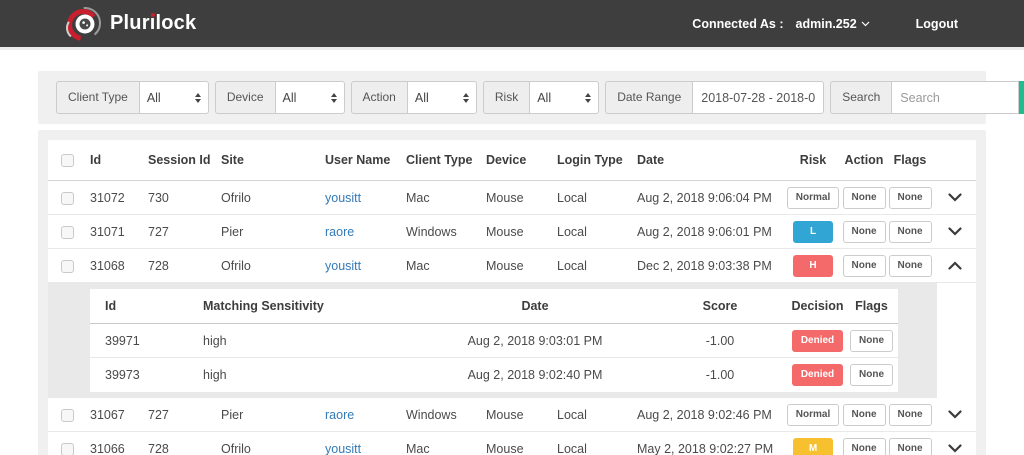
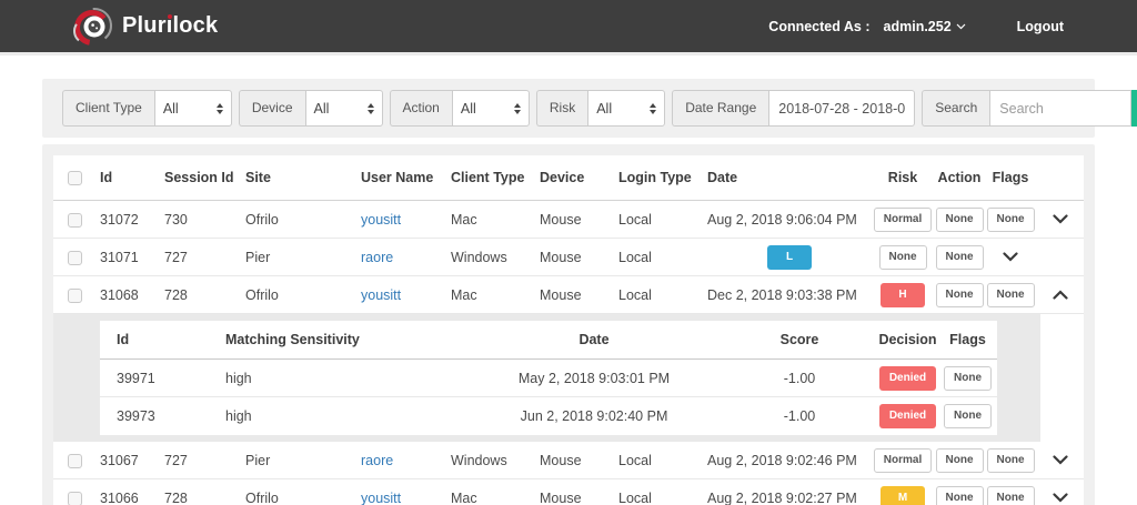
  Plurılock
  Connected As :
  admin.252
  Logout
  Client Type
  All
  Device
  All
  Action
  All
  Risk
  All
  Date Range
  2018-07-28 - 2018-0
  Search
  Search
  Id
  Session Id
  Site
  User Name
  Client Type
  Device
  Login Type
  Date
  Risk
  Action
  Flags
  31072
  730
  Ofrilo
  yousitt
  Mac
  Mouse
  Local
  Aug 2, 2018 9:06:04 PM
  Normal
  None
  None
  31071
  727
  Pier
  raore
  Windows
  Mouse
  Local
- Aug 2, 2018 9:06:01 PM
  L
  None
  None
  31068
  728
  Ofrilo
  yousitt
  Mac
  Mouse
  Local
  Dec 2, 2018 9:03:38 PM
  H
  None
  None
  Id
  Matching Sensitivity
  Date
  Score
  Decision
  Flags
  39971
  high
- Aug 2, 2018 9:03:01 PM
+ May 2, 2018 9:03:01 PM
  -1.00
  Denied
  None
  39973
  high
- Aug 2, 2018 9:02:40 PM
+ Jun 2, 2018 9:02:40 PM
  -1.00
  Denied
  None
  31067
  727
  Pier
  raore
  Windows
  Mouse
  Local
  Aug 2, 2018 9:02:46 PM
  Normal
  None
  None
  31066
  728
  Ofrilo
  yousitt
  Mac
  Mouse
  Local
- May 2, 2018 9:02:27 PM
+ Aug 2, 2018 9:02:27 PM
  M
  None
  None
